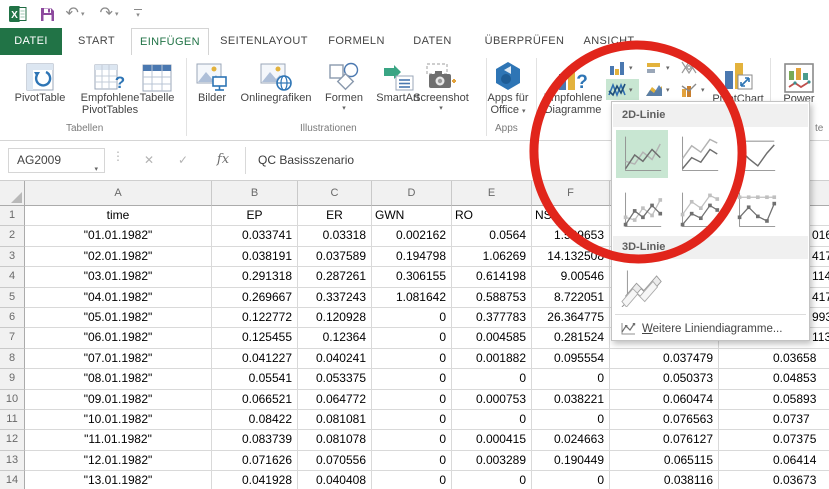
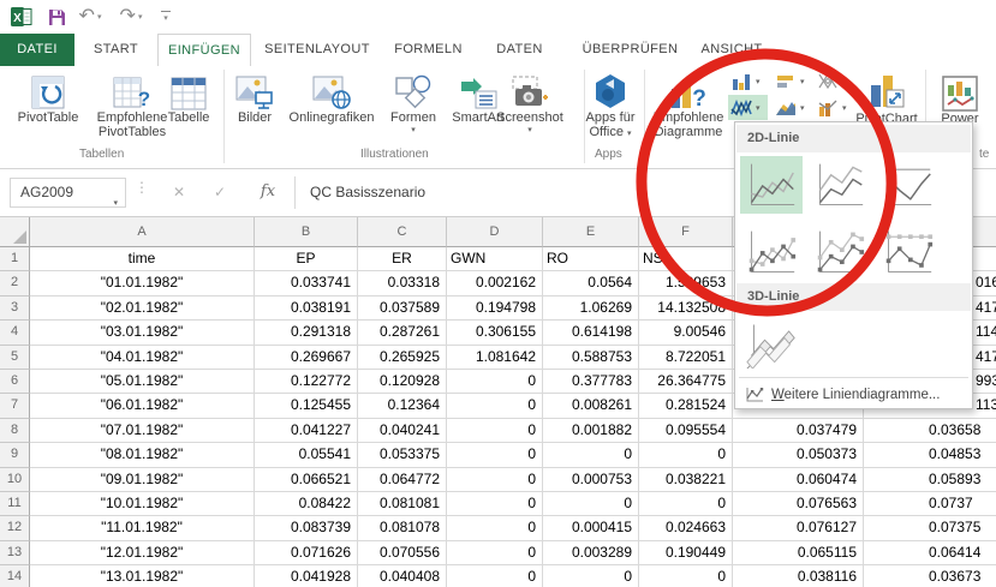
  X
  ↶
  ↷
  DATEI
  START
  EINFÜGEN
  SEITENLAYOUT
  FORMELN
  DATEN
  ÜBERPRÜFEN
  ANSICH
  PivotTable
  ?
  Empfohlene
  PivotTables
  Tabelle
  Tabellen
  Bilder
  Onlinegrafiken
  Formen
  SmartArt
  Screenshot
  Illustrationen
  Apps für
  Office
  Apps
  ?
  mpfohlene
  Diagramme
  PitChart
  Power
  te
  AG2009
  ⋮
  ✕
  ✓
  fx
  QC Basisszenario
  A
  B
  C
  D
  E
  F
  1
  time
  EP
  ER
  GWN
  RO
  NS
  2
  "01.01.1982"
  0.033741
  0.03318
  0.002162
  0.0564
  3
  "02.01.1982"
  0.038191
  0.037589
  0.194798
  1.06269
  14.13250
  4
  "03.01.1982"
  0.291318
  0.287261
  0.306155
  0.614198
  9.00546
  114
  5
  "04.01.1982"
  0.269667
- 0.337243
+ 0.265925
  1.081642
  0.588753
  8.722051
  6
  "05.01.1982"
  0.122772
  0.120928
  0
  0.377783
  26.364775
  7
  "06.01.1982"
  0.125455
  0.12364
  0
- 0.004585
+ 0.008261
  0.281524
  113
  8
  "07.01.1982"
  0.041227
  0.040241
  0
  0.001882
  0.095554
  0.037479
  0.03658
  9
  "08.01.1982"
  0.05541
  0.053375
  0
  0
  0
  0.050373
  0.04853
  10
  "09.01.1982"
  0.066521
  0.064772
  0
  0.000753
  0.038221
  0.060474
  0.05893
  11
  "10.01.1982"
  0.08422
  0.081081
  0
  0
  0
  0.076563
  0.0737
  12
  "11.01.1982"
  0.083739
  0.081078
  0
  0.000415
  0.024663
  0.076127
  0.07375
  13
  "12.01.1982"
  0.071626
  0.070556
  0
  0.003289
  0.190449
  0.065115
  0.06414
  14
  "13.01.1982"
  0.041928
  0.040408
  0
  0
  0
  0.038116
  0.03673
  2D-Linie
  3D-Linie
  Weitere Liniendiagramme...
